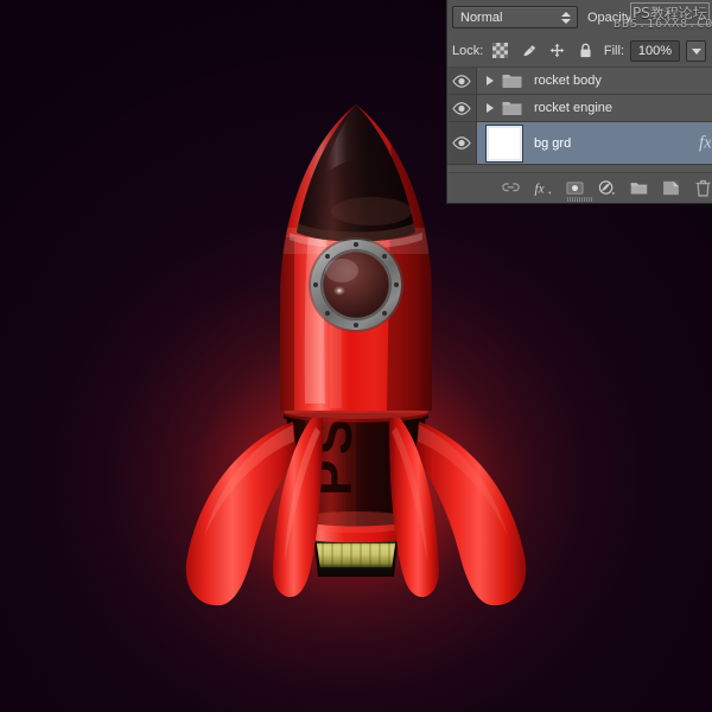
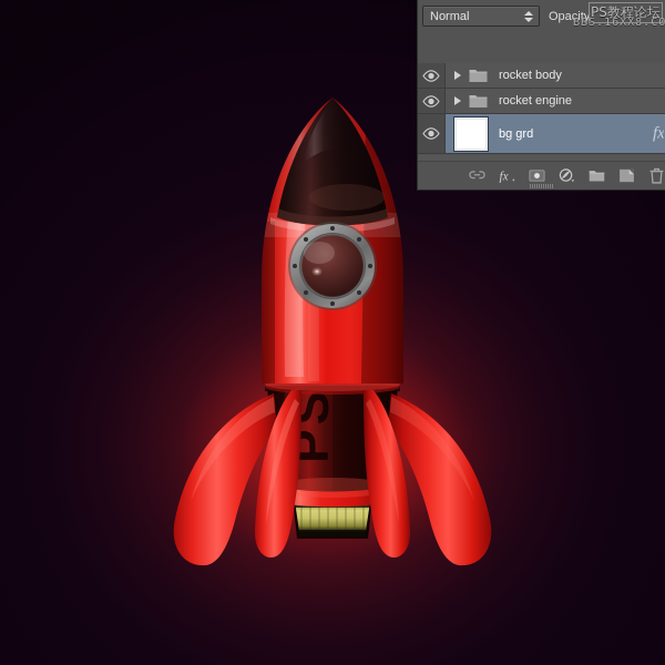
  Normal
  Opacity
  PS教程论坛
  BBS.16XX8.CO
- Lock:
- Fill:
- 100%
  rocket body
  rocket engine
  bg grd
  fx
  fx
